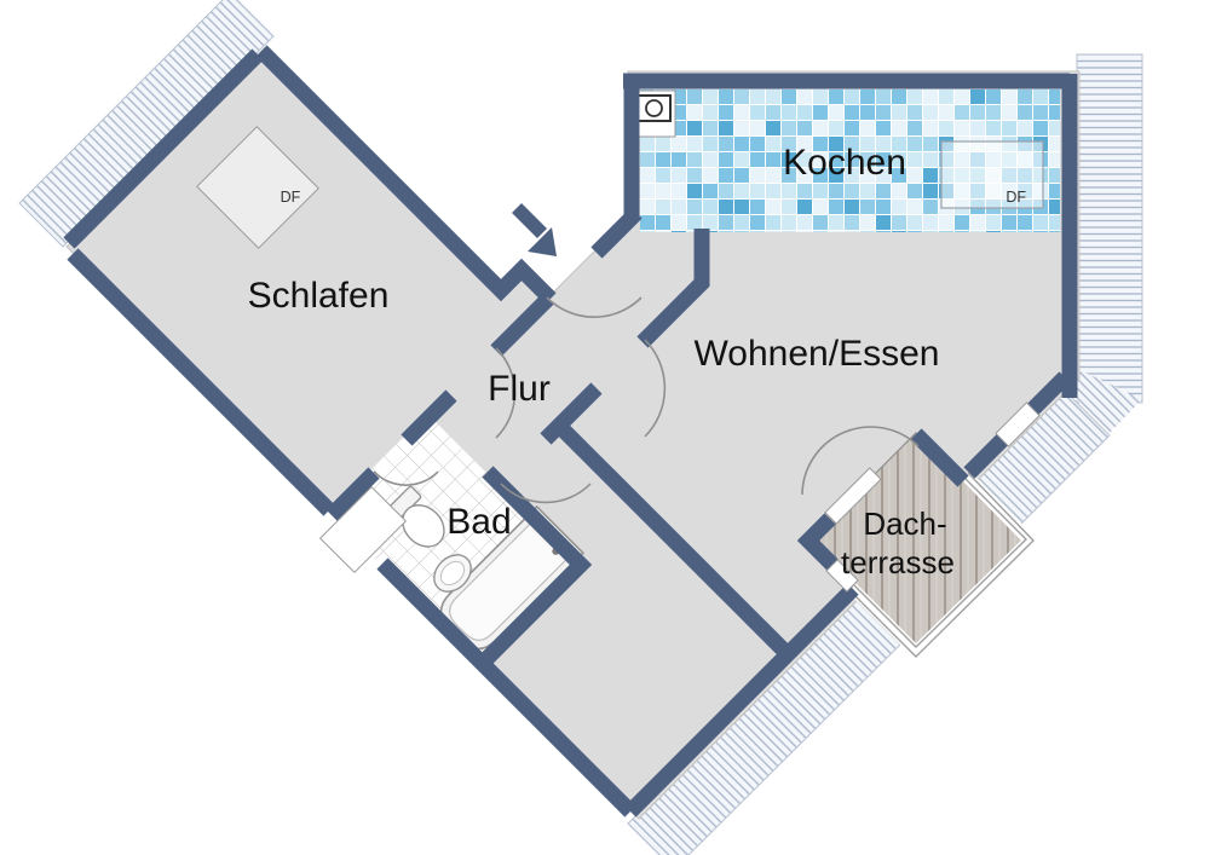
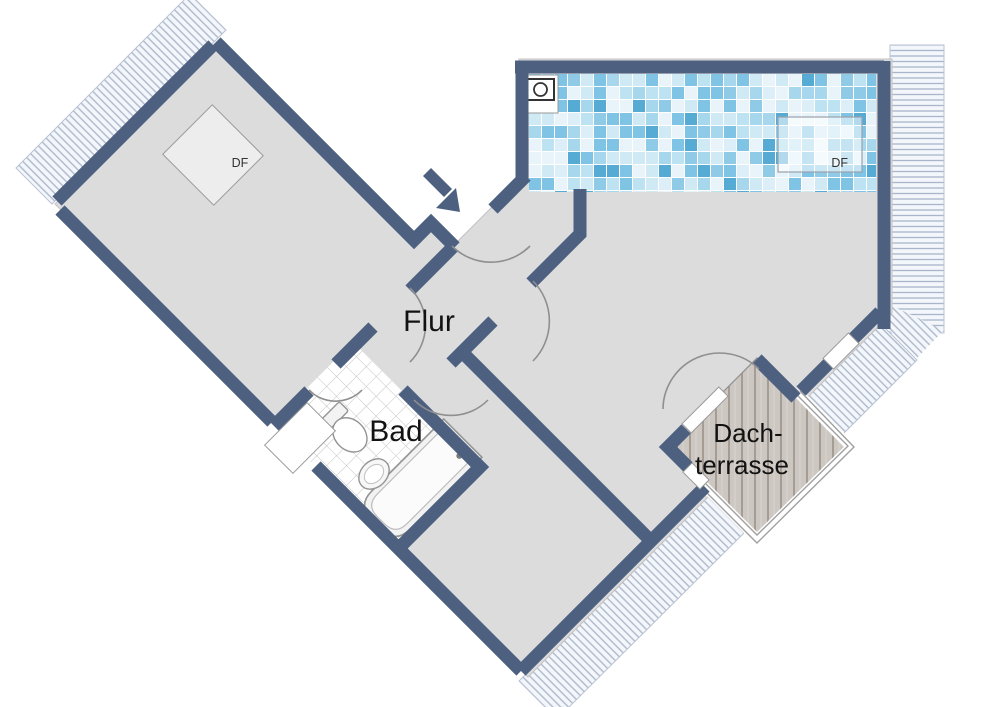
- Schlafen
- Kochen
- Wohnen/Essen
  Flur
  Bad
  Dach-
  terrasse
  DF
  DF
